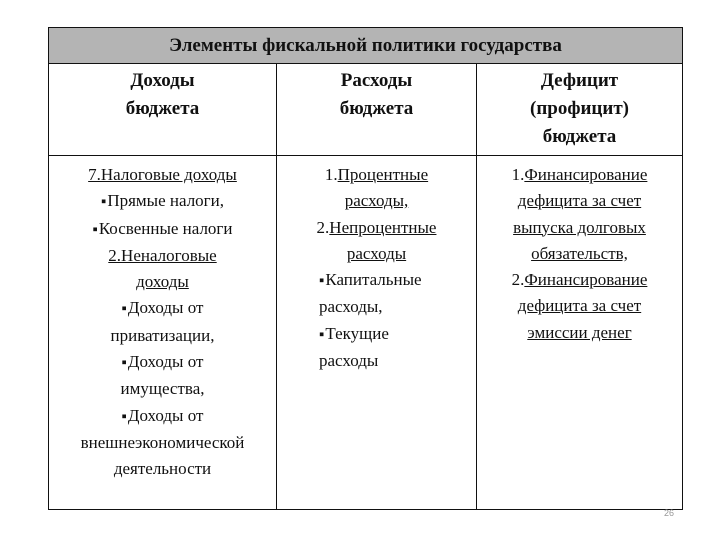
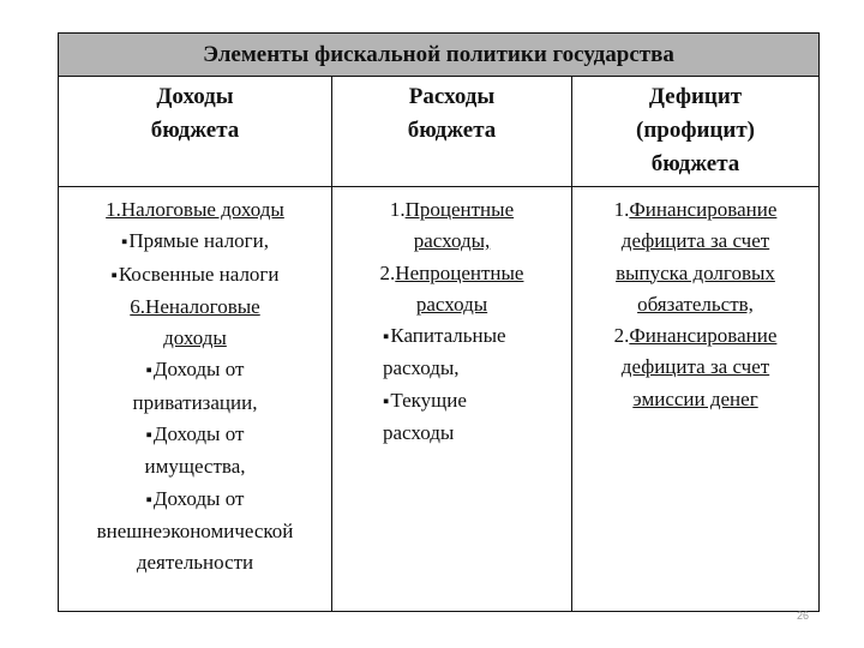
  Элементы фискальной политики государства
  Доходы
  бюджета
- 7.Налоговые доходы
+ 1.Налоговые доходы
  Прямые налоги,
  Косвенные налоги
- 2.Неналоговые
+ 6.Неналоговые
  доходы
  Доходы от
  приватизации,
  Доходы от
  имущества,
  Доходы от
  внешнеэкономической
  деятельности
  Расходы
  бюджета
  1.Процентные
  расходы,
  2.Непроцентные
  расходы
  Капитальные
  расходы,
  Текущие
  расходы
  Дефицит
  (профицит)
  бюджета
  1.Финансирование
  дефицита за счет
  выпуска долговых
  обязательств,
  2.Финансирование
  дефицита за счет
  эмиссии денег
  26
